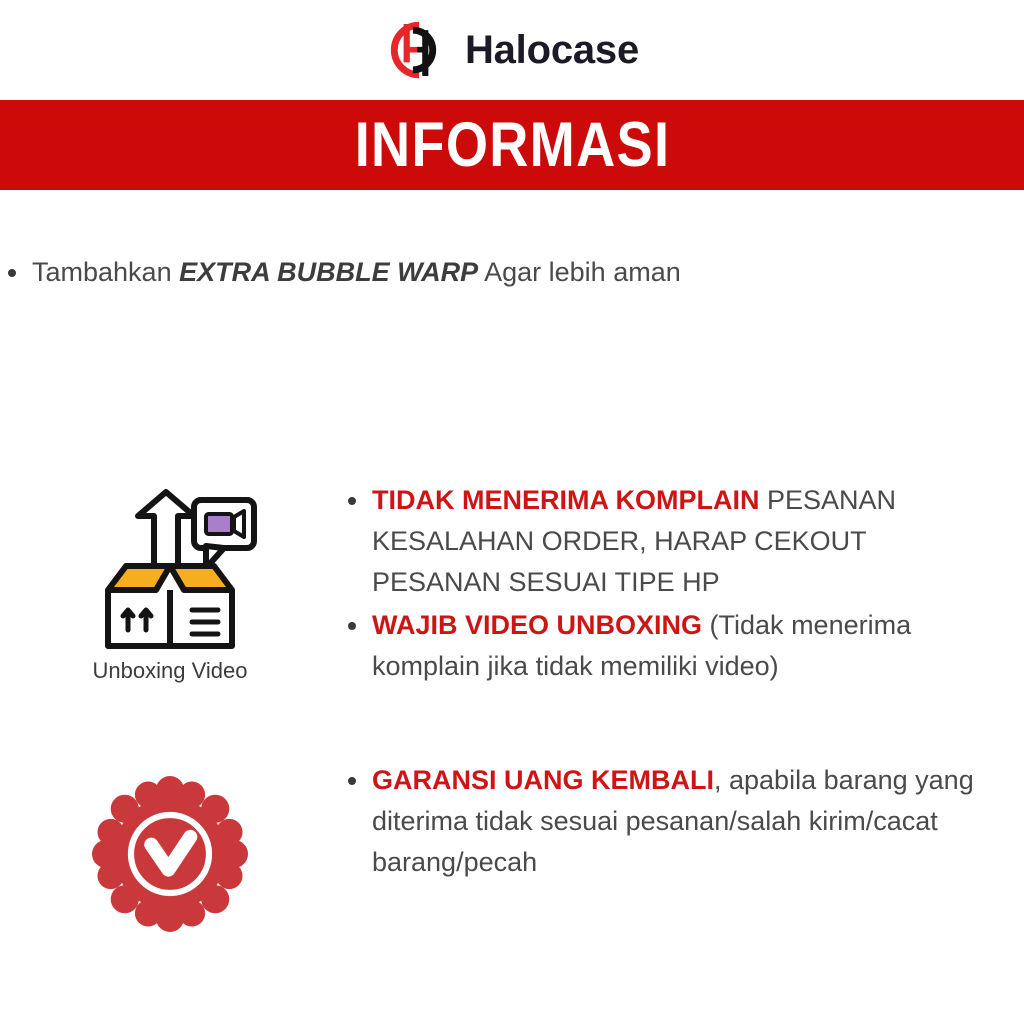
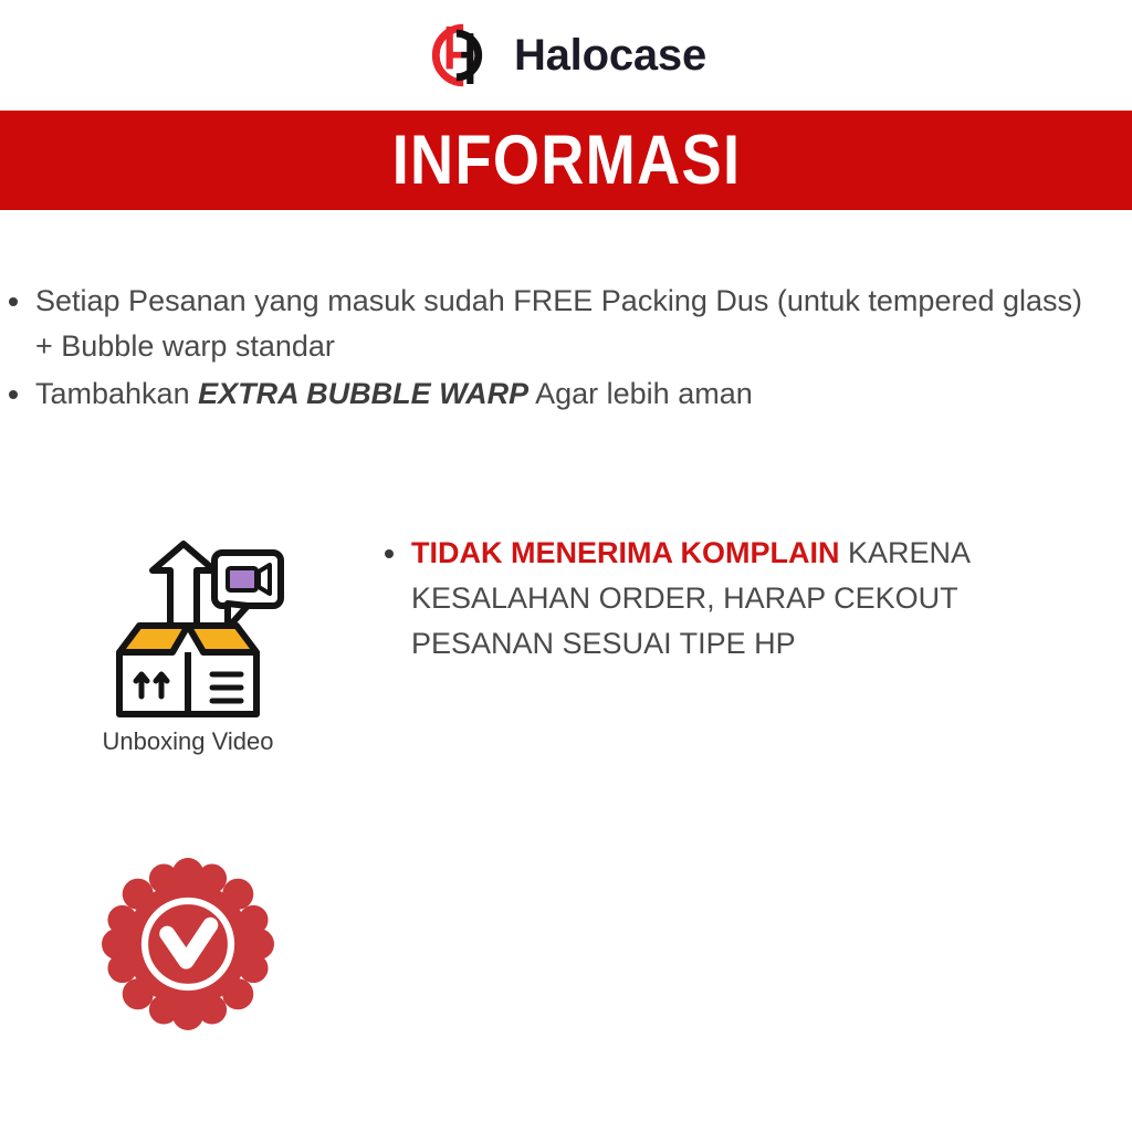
  Halocase
  INFORMASI
+ Setiap Pesanan yang masuk sudah FREE Packing Dus (untuk tempered glass) + Bubble warp standar
  Tambahkan EXTRA BUBBLE WARP Agar lebih aman
  Unboxing Video
- TIDAK MENERIMA KOMPLAIN PESANAN KESALAHAN ORDER, HARAP CEKOUT PESANAN SESUAI TIPE HP
+ TIDAK MENERIMA KOMPLAIN KARENA KESALAHAN ORDER, HARAP CEKOUT PESANAN SESUAI TIPE HP
- WAJIB VIDEO UNBOXING (Tidak menerima komplain jika tidak memiliki video)
- GARANSI UANG KEMBALI, apabila barang yang diterima tidak sesuai pesanan/salah kirim/cacat barang/pecah
